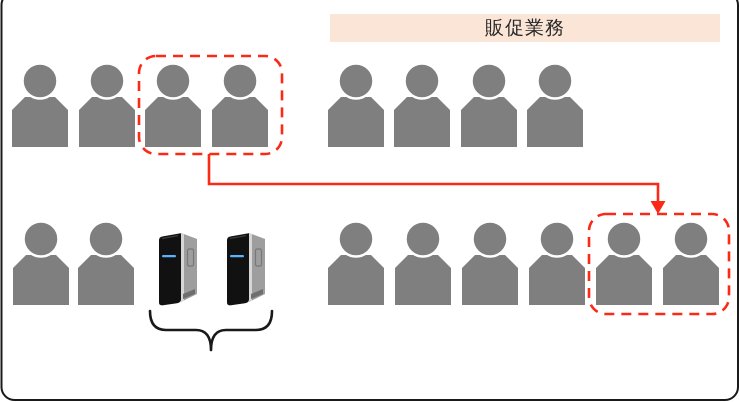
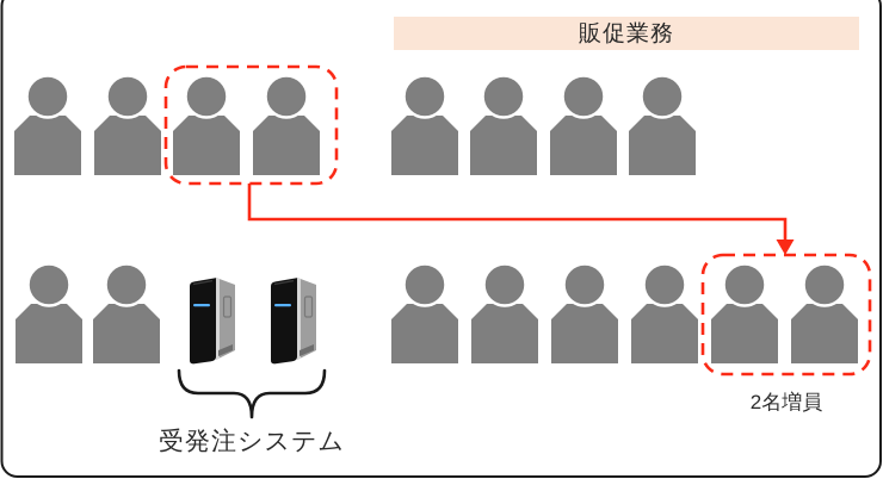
  販促業務
+ 受発注システム
+ 2名増員
